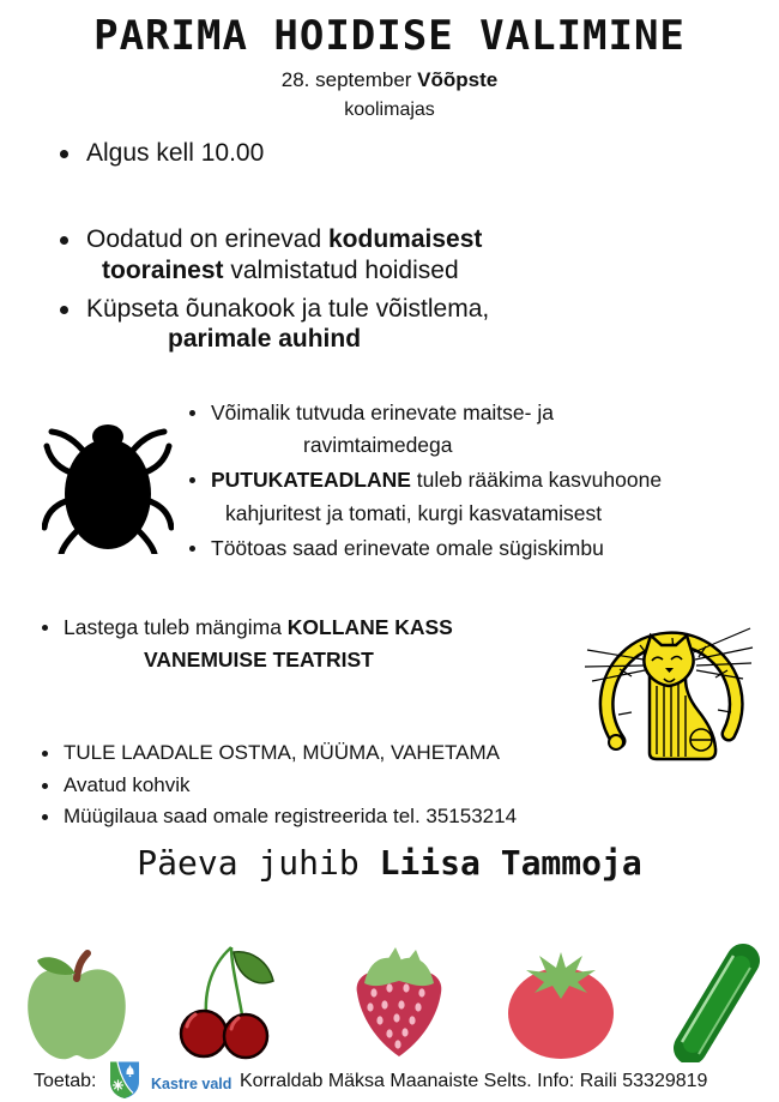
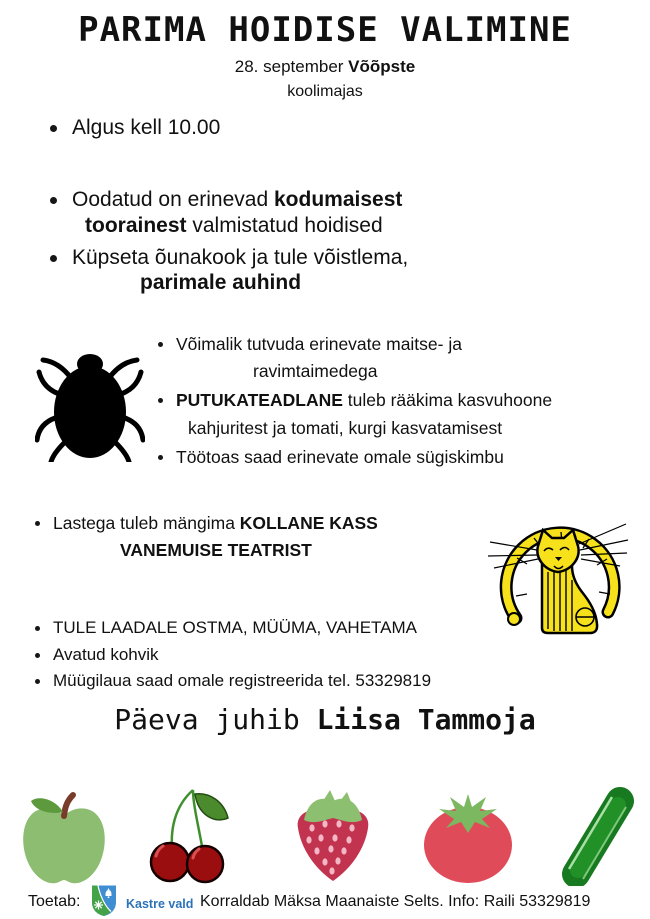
  PARIMA HOIDISE VALIMINE
  28. september Võõpste
  koolimajas
  Algus kell 10.00
  Oodatud on erinevad kodumaisest
  toorainest valmistatud hoidised
  Küpseta õunakook ja tule võistlema,
  parimale auhind
  Võimalik tutvuda erinevate maitse- ja
  ravimtaimedega
  PUTUKATEADLANE tuleb rääkima kasvuhoone
  kahjuritest ja tomati, kurgi kasvatamisest
  Töötoas saad erinevate omale sügiskimbu
  Lastega tuleb mängima KOLLANE KASS
  VANEMUISE TEATRIST
  TULE LAADALE OSTMA, MÜÜMA, VAHETAMA
  Avatud kohvik
- Müügilaua saad omale registreerida tel. 35153214
+ Müügilaua saad omale registreerida tel. 53329819
  Päeva juhib Liisa Tammoja
  Toetab:
  Kastre vald
  Korraldab Mäksa Maanaiste Selts. Info: Raili 53329819
